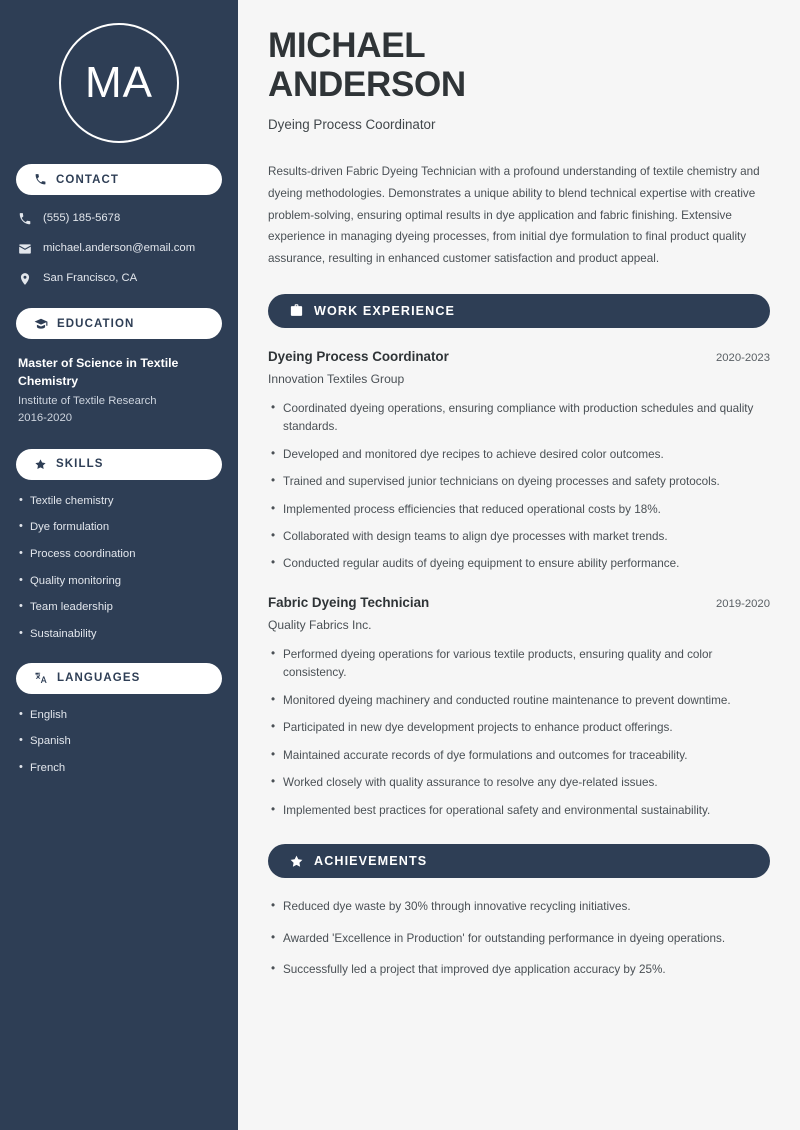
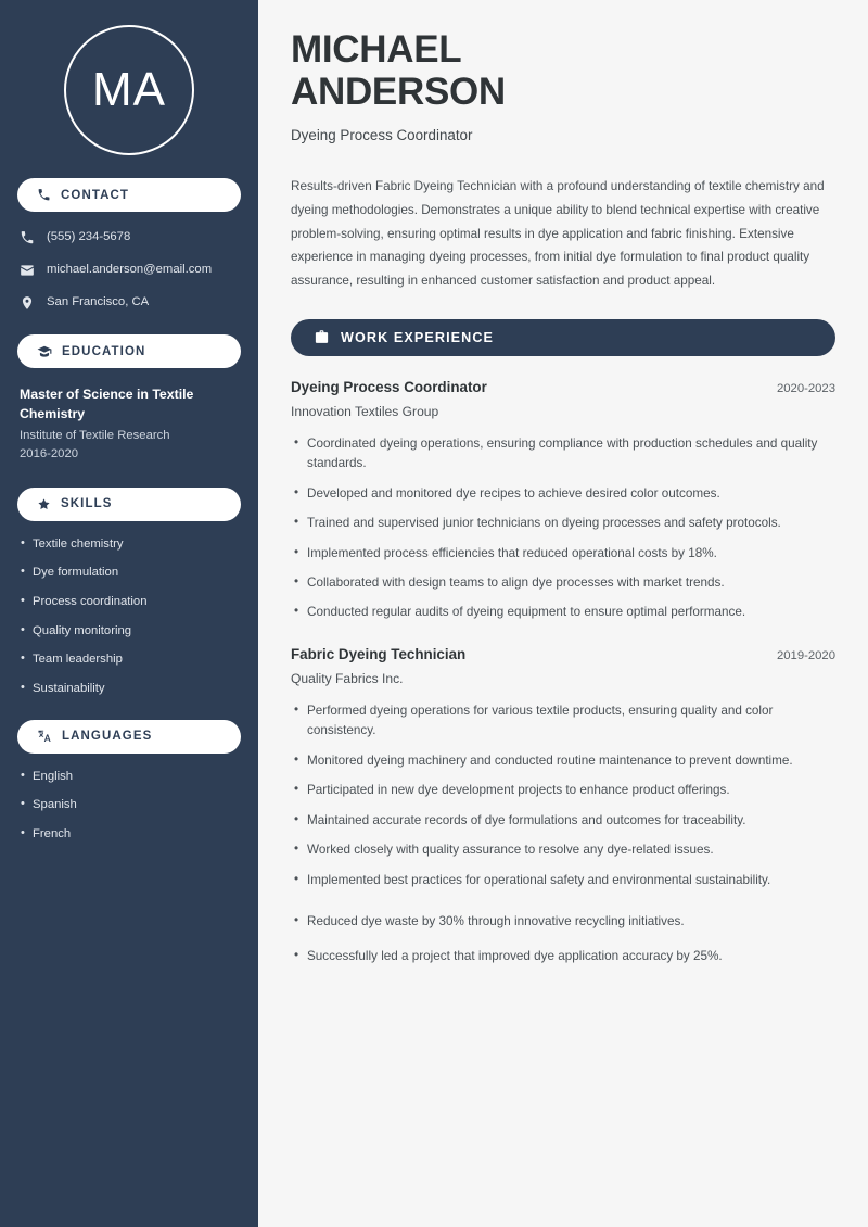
  MA
  CONTACT
- (555) 185-5678
+ (555) 234-5678
  michael.anderson@email.com
  San Francisco, CA
  EDUCATION
  Master of Science in Textile Chemistry
  Institute of Textile Research
  2016-2020
  SKILLS
  Textile chemistry
  Dye formulation
  Process coordination
  Quality monitoring
  Team leadership
  Sustainability
  LANGUAGES
  English
  Spanish
  French
  MICHAEL
  ANDERSON
  Dyeing Process Coordinator
  Results-driven Fabric Dyeing Technician with a profound understanding of textile chemistry and dyeing methodologies. Demonstrates a unique ability to blend technical expertise with creative problem-solving, ensuring optimal results in dye application and fabric finishing. Extensive experience in managing dyeing processes, from initial dye formulation to final product quality assurance, resulting in enhanced customer satisfaction and product appeal.
  WORK EXPERIENCE
  Dyeing Process Coordinator
  2020-2023
  Innovation Textiles Group
  Coordinated dyeing operations, ensuring compliance with production schedules and quality standards.
  Developed and monitored dye recipes to achieve desired color outcomes.
  Trained and supervised junior technicians on dyeing processes and safety protocols.
  Implemented process efficiencies that reduced operational costs by 18%.
  Collaborated with design teams to align dye processes with market trends.
- Conducted regular audits of dyeing equipment to ensure ability performance.
+ Conducted regular audits of dyeing equipment to ensure optimal performance.
  Fabric Dyeing Technician
  2019-2020
  Quality Fabrics Inc.
  Performed dyeing operations for various textile products, ensuring quality and color consistency.
  Monitored dyeing machinery and conducted routine maintenance to prevent downtime.
  Participated in new dye development projects to enhance product offerings.
  Maintained accurate records of dye formulations and outcomes for traceability.
  Worked closely with quality assurance to resolve any dye-related issues.
  Implemented best practices for operational safety and environmental sustainability.
- ACHIEVEMENTS
  Reduced dye waste by 30% through innovative recycling initiatives.
- Awarded 'Excellence in Production' for outstanding performance in dyeing operations.
  Successfully led a project that improved dye application accuracy by 25%.
